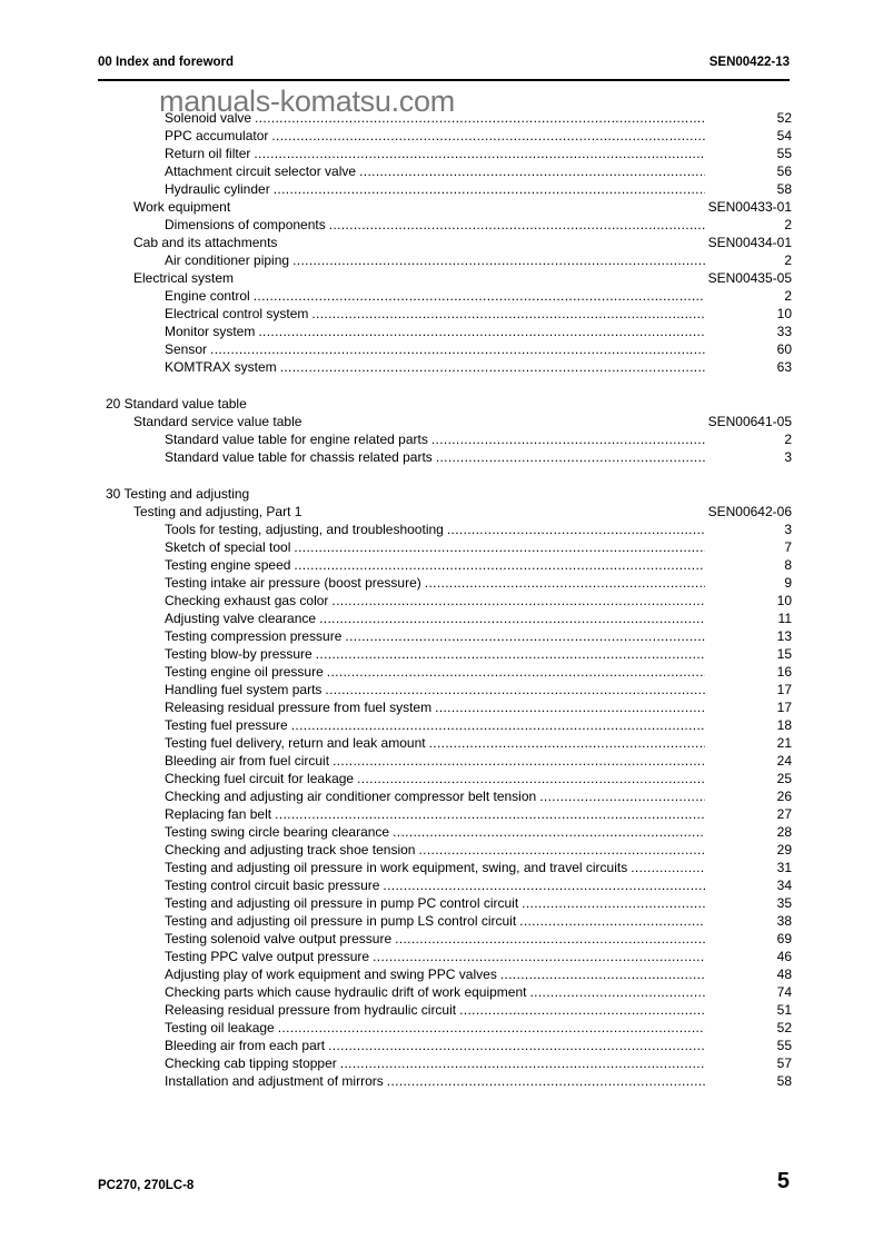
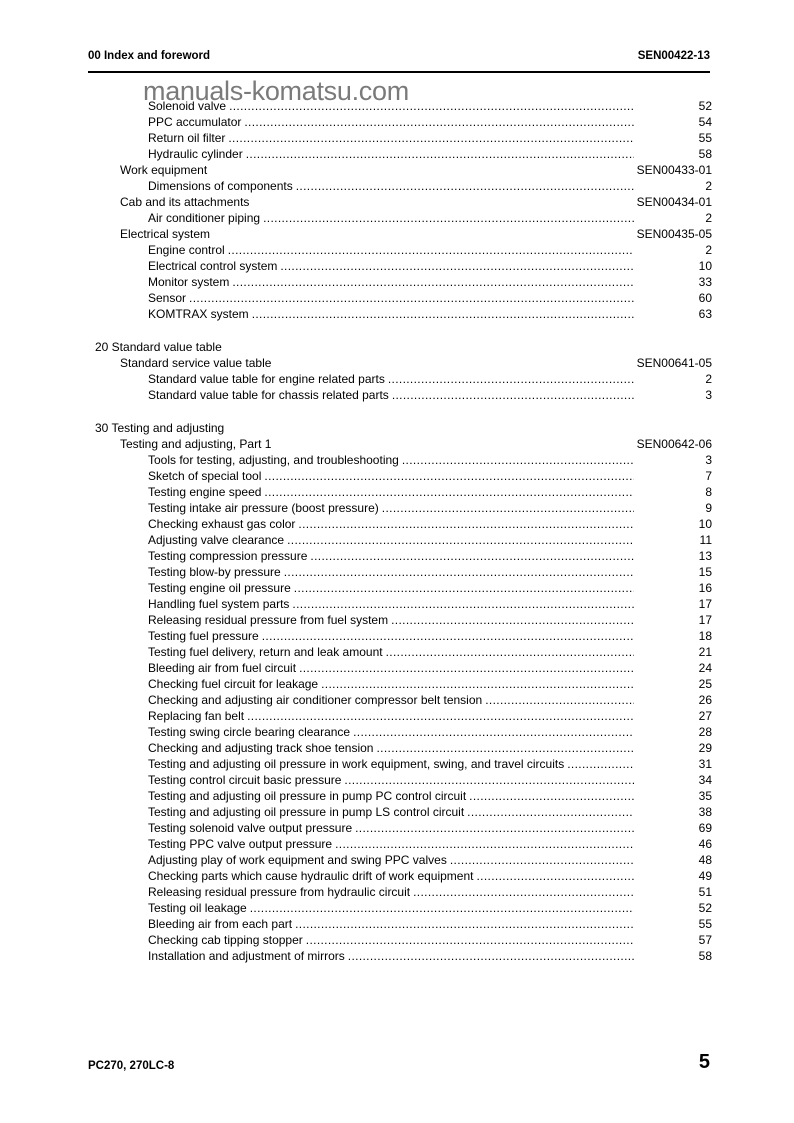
  00 Index and foreword
  SEN00422-13
  manuals-komatsu.com
  Solenoid valve
  52
  PPC accumulator
  54
  Return oil filter
  55
- Attachment circuit selector valve
- 56
  Hydraulic cylinder
  58
  Work equipment
  SEN00433-01
  Dimensions of components
  2
  Cab and its attachments
  SEN00434-01
  Air conditioner piping
  2
  Electrical system
  SEN00435-05
  Engine control
  2
  Electrical control system
  10
  Monitor system
  33
  Sensor
  60
  KOMTRAX system
  63
  20 Standard value table
  Standard service value table
  SEN00641-05
  Standard value table for engine related parts
  2
  Standard value table for chassis related parts
  3
  30 Testing and adjusting
  Testing and adjusting, Part 1
  SEN00642-06
  Tools for testing, adjusting, and troubleshooting
  3
  Sketch of special tool
  7
  Testing engine speed
  8
  Testing intake air pressure (boost pressure)
  9
  Checking exhaust gas color
  10
  Adjusting valve clearance
  11
  Testing compression pressure
  13
  Testing blow-by pressure
  15
  Testing engine oil pressure
  16
  Handling fuel system parts
  17
  Releasing residual pressure from fuel system
  17
  Testing fuel pressure
  18
  Testing fuel delivery, return and leak amount
  21
  Bleeding air from fuel circuit
  24
  Checking fuel circuit for leakage
  25
  Checking and adjusting air conditioner compressor belt tension
  26
  Replacing fan belt
  27
  Testing swing circle bearing clearance
  28
  Checking and adjusting track shoe tension
  29
  Testing and adjusting oil pressure in work equipment, swing, and travel circuits
  31
  Testing control circuit basic pressure
  34
  Testing and adjusting oil pressure in pump PC control circuit
  35
  Testing and adjusting oil pressure in pump LS control circuit
  38
  Testing solenoid valve output pressure
  69
  Testing PPC valve output pressure
  46
  Adjusting play of work equipment and swing PPC valves
  48
  Checking parts which cause hydraulic drift of work equipment
- 74
+ 49
  Releasing residual pressure from hydraulic circuit
  51
  Testing oil leakage
  52
  Bleeding air from each part
  55
  Checking cab tipping stopper
  57
  Installation and adjustment of mirrors
  58
  PC270, 270LC-8
  5
